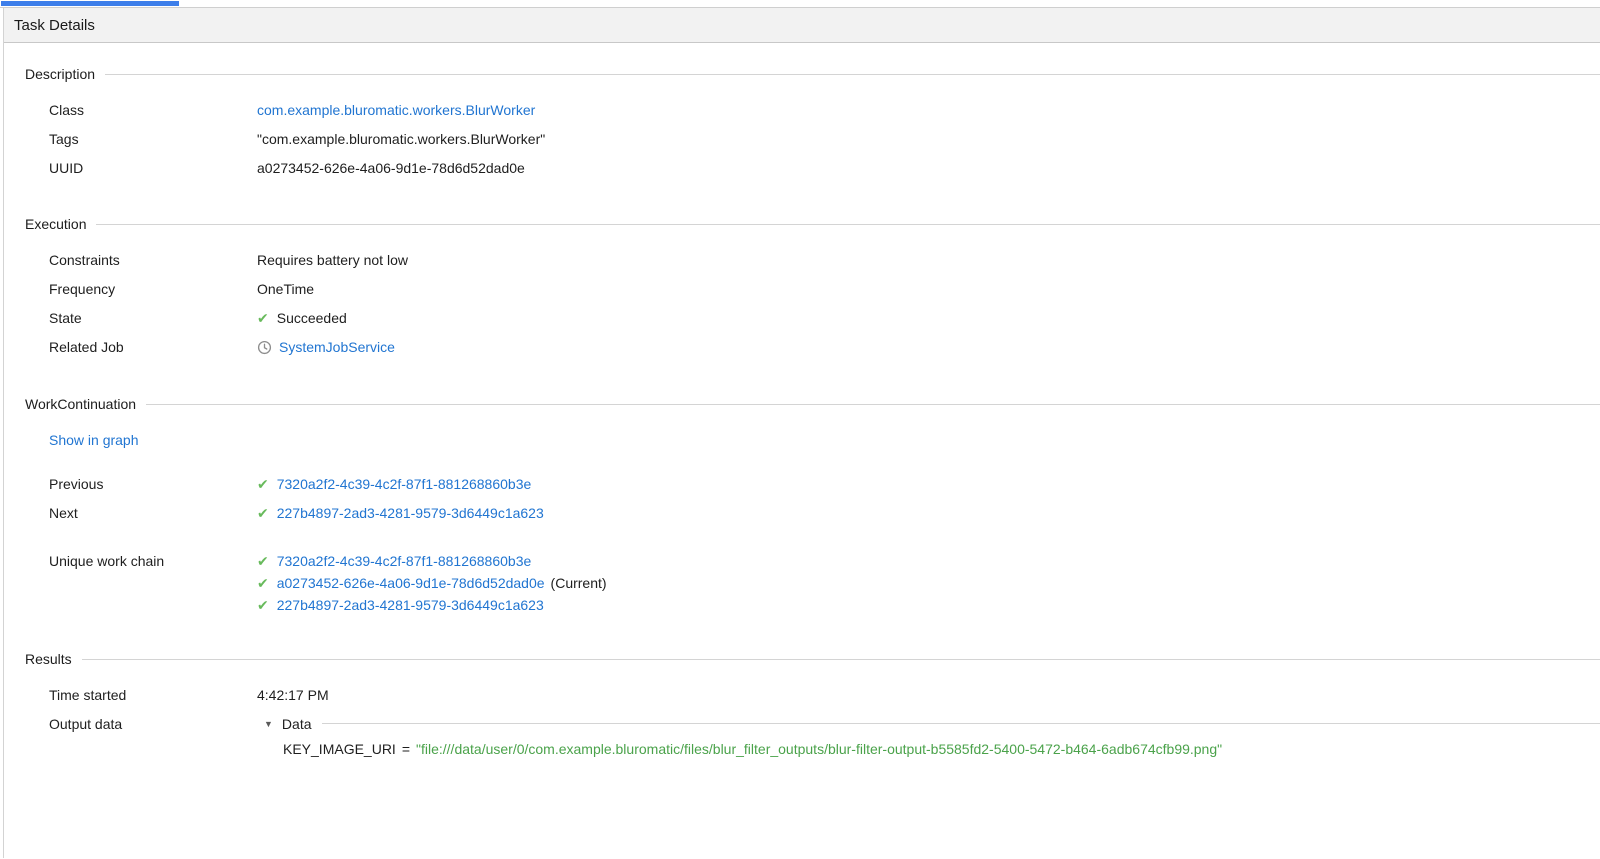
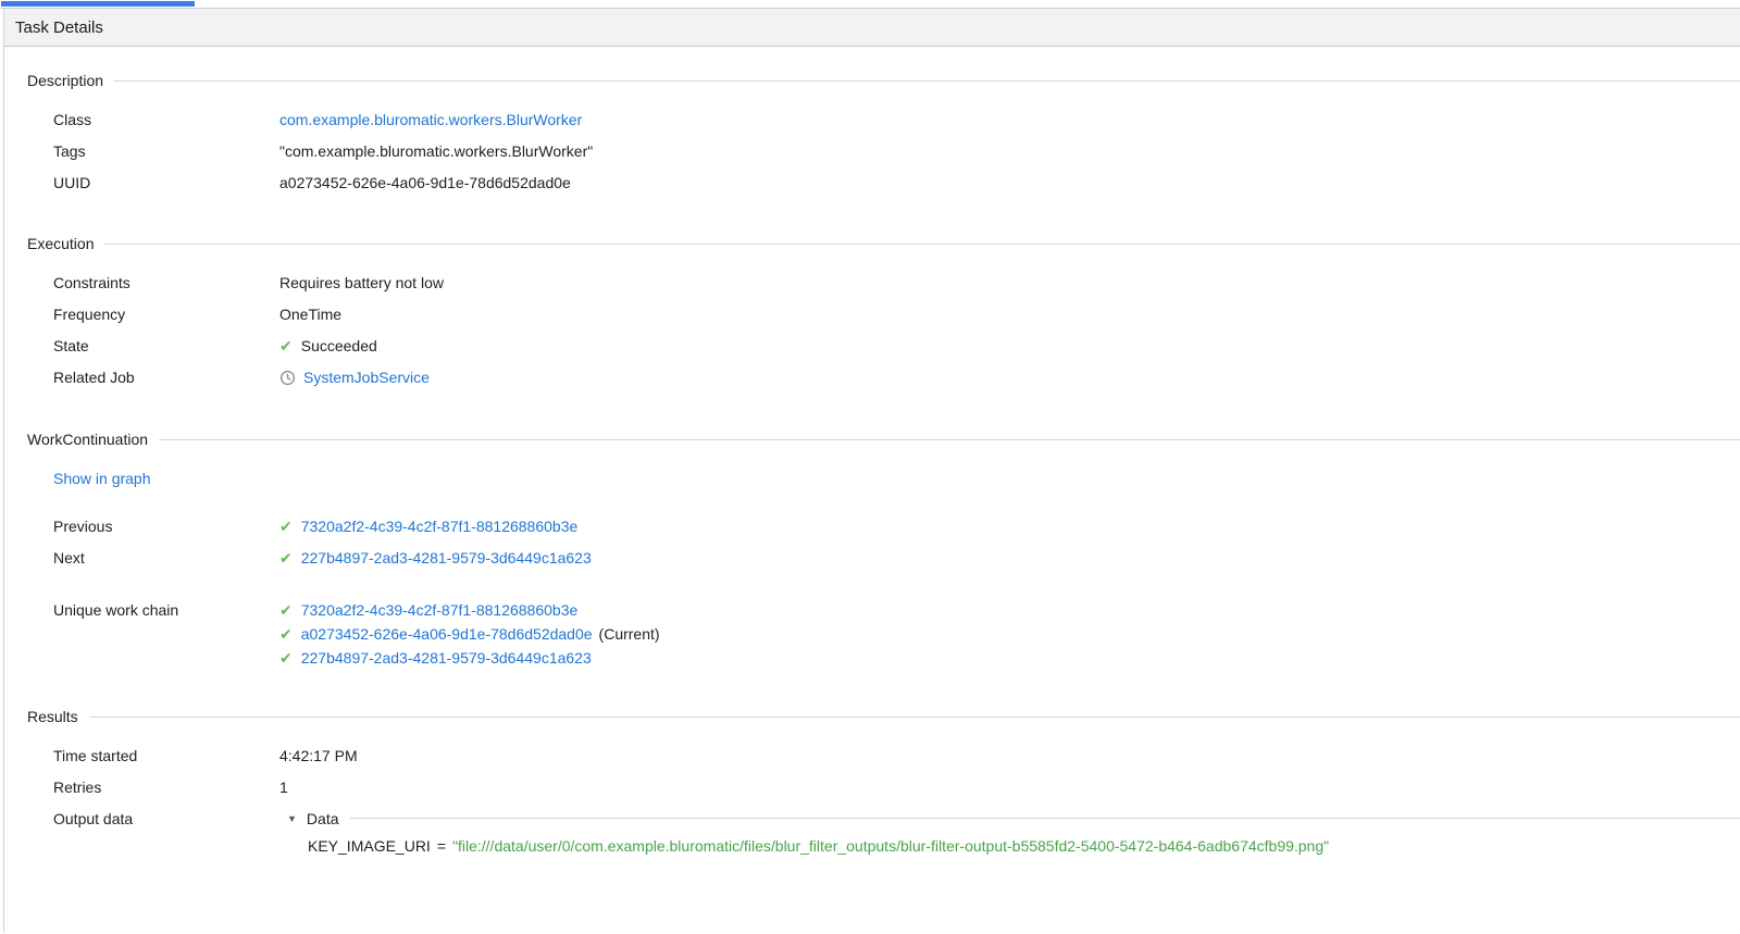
  Task Details
  Description
  Class
  com.example.bluromatic.workers.BlurWorker
  Tags
  "com.example.bluromatic.workers.BlurWorker"
  UUID
  a0273452-626e-4a06-9d1e-78d6d52dad0e
  Execution
  Constraints
  Requires battery not low
  Frequency
  OneTime
  State
  ✔
  Succeeded
  Related Job
  SystemJobService
  WorkContinuation
  Show in graph
  Previous
  ✔
  7320a2f2-4c39-4c2f-87f1-881268860b3e
  Next
  ✔
  227b4897-2ad3-4281-9579-3d6449c1a623
  Unique work chain
  ✔
  7320a2f2-4c39-4c2f-87f1-881268860b3e
  ✔
  a0273452-626e-4a06-9d1e-78d6d52dad0e
  (Current)
  ✔
  227b4897-2ad3-4281-9579-3d6449c1a623
  Results
  Time started
  4:42:17 PM
+ Retries
+ 1
  Output data
  ▼
  Data
  KEY_IMAGE_URI
  =
  "file:///data/user/0/com.example.bluromatic/files/blur_filter_outputs/blur-filter-output-b5585fd2-5400-5472-b464-6adb674cfb99.png"
